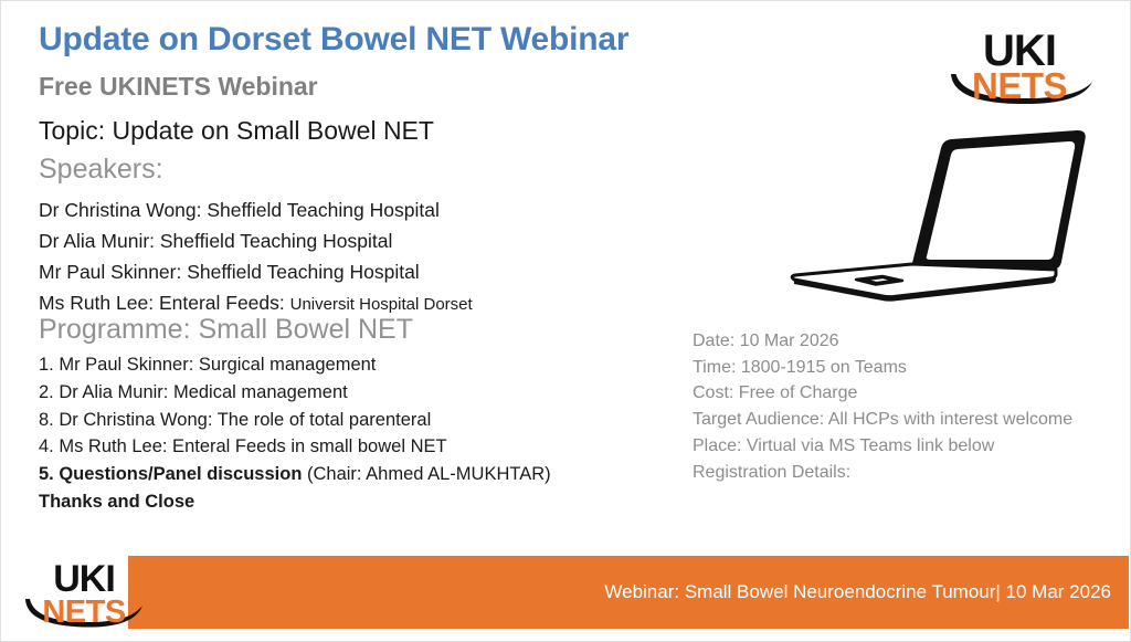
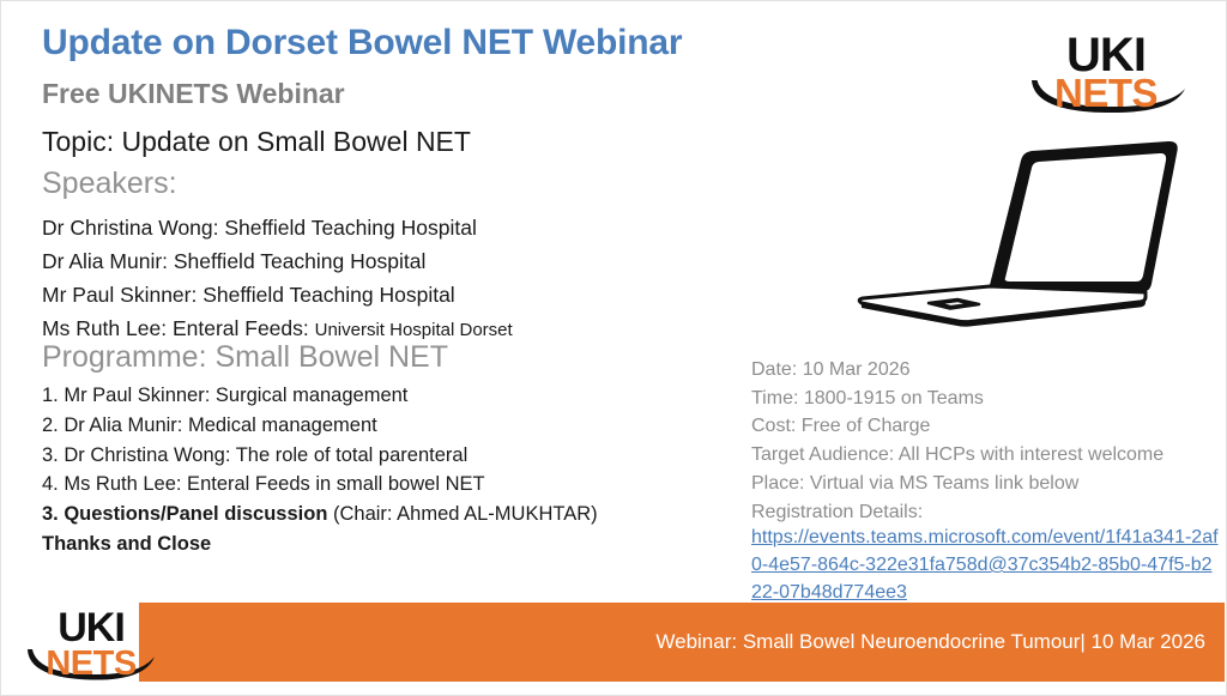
  Update on Dorset Bowel NET Webinar
  Free UKINETS Webinar
  Topic: Update on Small Bowel NET
  Speakers:
  Dr Christina Wong: Sheffield Teaching Hospital
  Dr Alia Munir: Sheffield Teaching Hospital
  Mr Paul Skinner: Sheffield Teaching Hospital
  Ms Ruth Lee: Enteral Feeds: Universit Hospital Dorset
  Programme: Small Bowel NET
  1. Mr Paul Skinner: Surgical management
  2. Dr Alia Munir: Medical management
- 8. Dr Christina Wong: The role of total parenteral
+ 3. Dr Christina Wong: The role of total parenteral
  4. Ms Ruth Lee: Enteral Feeds in small bowel NET
- 5. Questions/Panel discussion (Chair: Ahmed AL-MUKHTAR)
+ 3. Questions/Panel discussion (Chair: Ahmed AL-MUKHTAR)
  Thanks and Close
  Date: 10 Mar 2026
  Time: 1800-1915 on Teams
  Cost: Free of Charge
  Target Audience: All HCPs with interest welcome
  Place: Virtual via MS Teams link below
  Registration Details:
+ https://events.teams.microsoft.com/event/1f41a341-2af0-4e57-864c-322e31fa758d@37c354b2-85b0-47f5-b222-07b48d774ee3
  UKI
  NETS
  Webinar: Small Bowel Neuroendocrine Tumour| 10 Mar 2026
  UKI
  NETS
